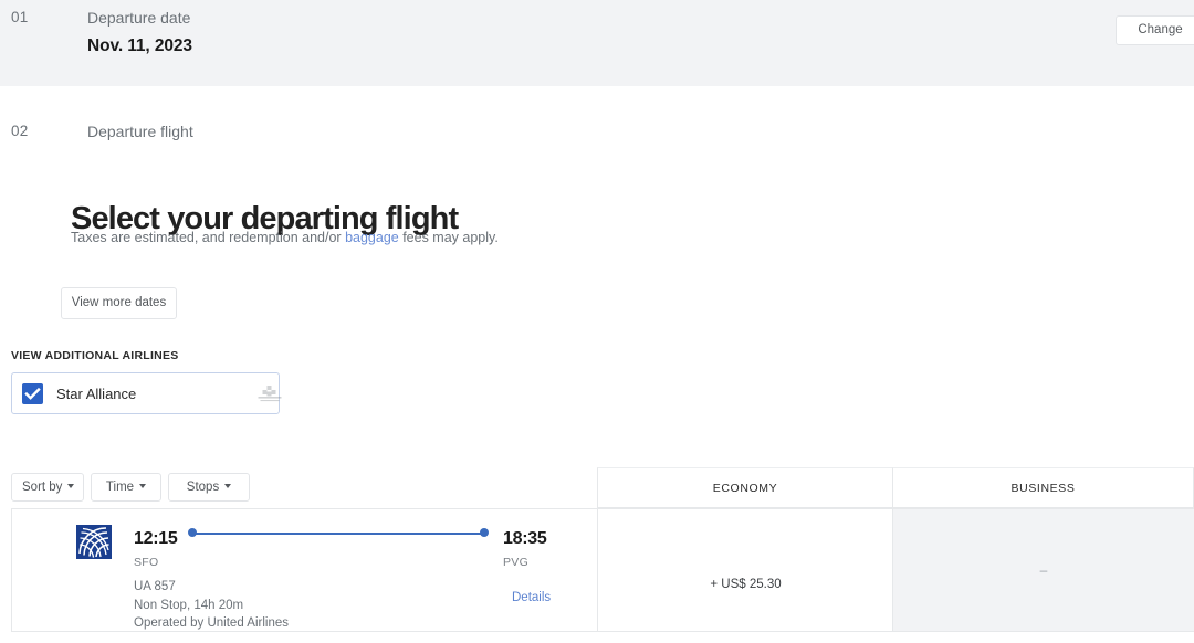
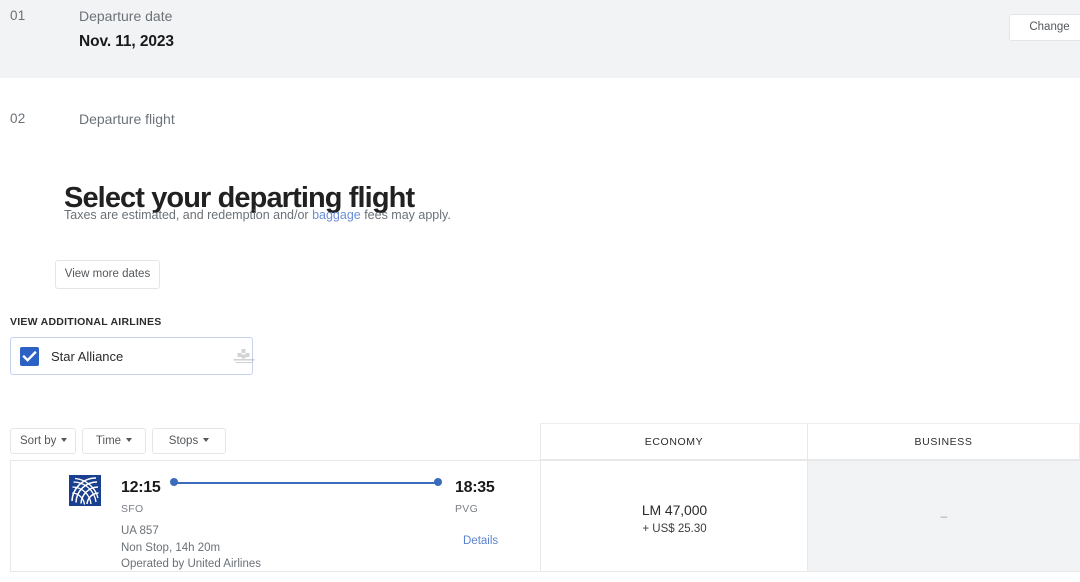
  01
  Departure date
  Nov. 11, 2023
  Change
  02
  Departure flight
  Select your departing flight
  Taxes are estimated, and redemption and/or baggage fees may apply.
  View more dates
  VIEW ADDITIONAL AIRLINES
  Star Alliance
  Sort by
  Time
  Stops
  ECONOMY
  BUSINESS
  12:15
  SFO
  18:35
  PVG
  UA 857
  Non Stop, 14h 20m
  Operated by United Airlines
  Details
+ LM 47,000
  + US$ 25.30
  –
